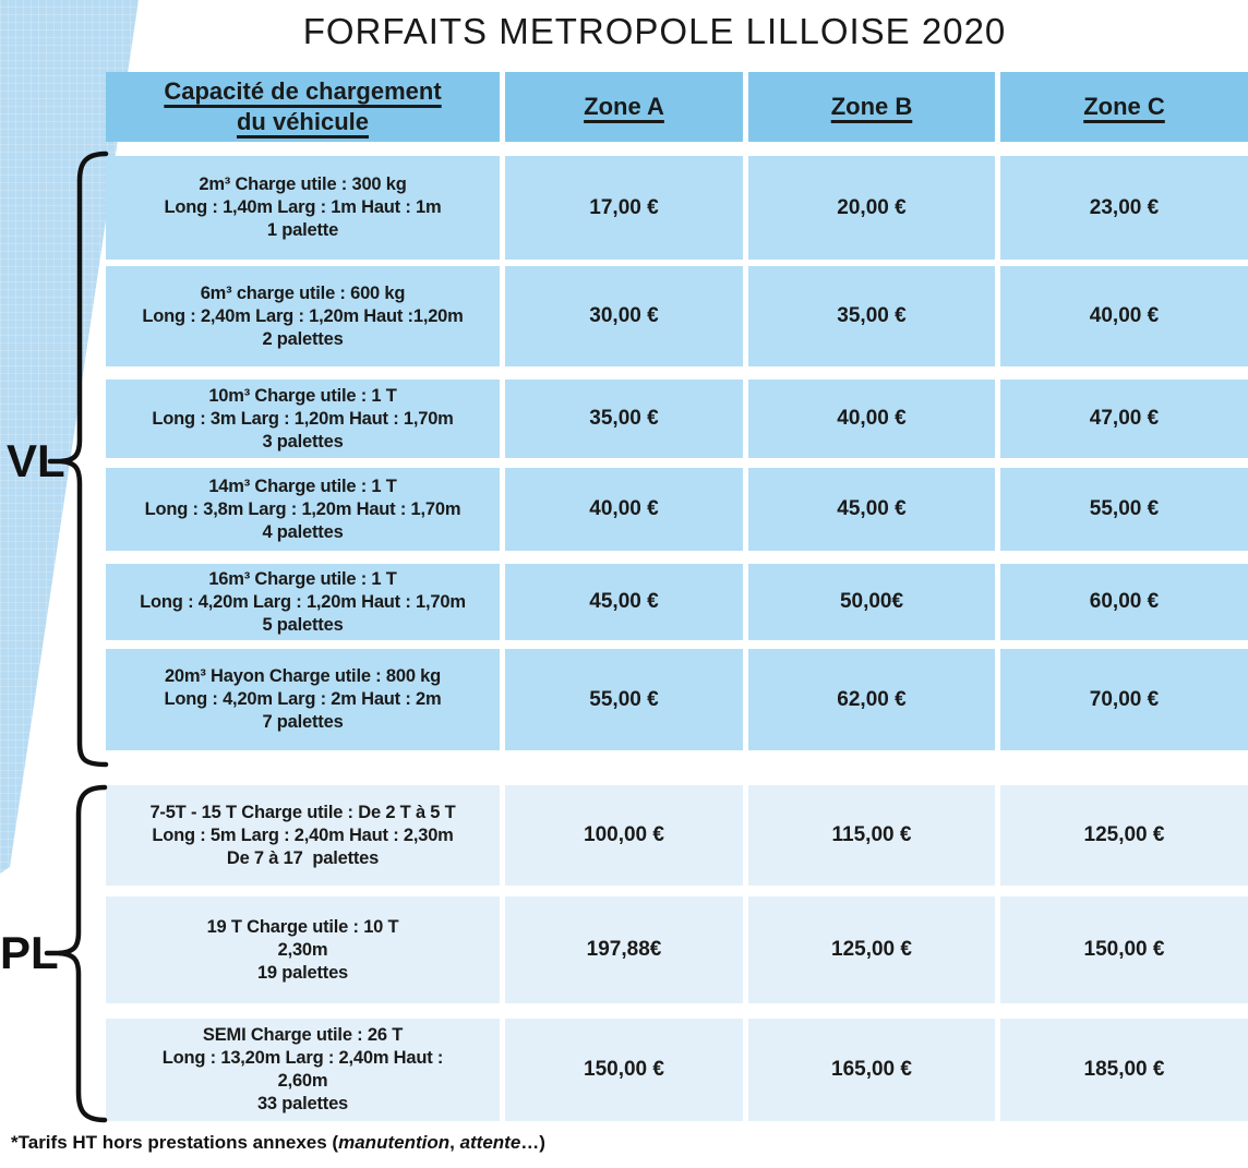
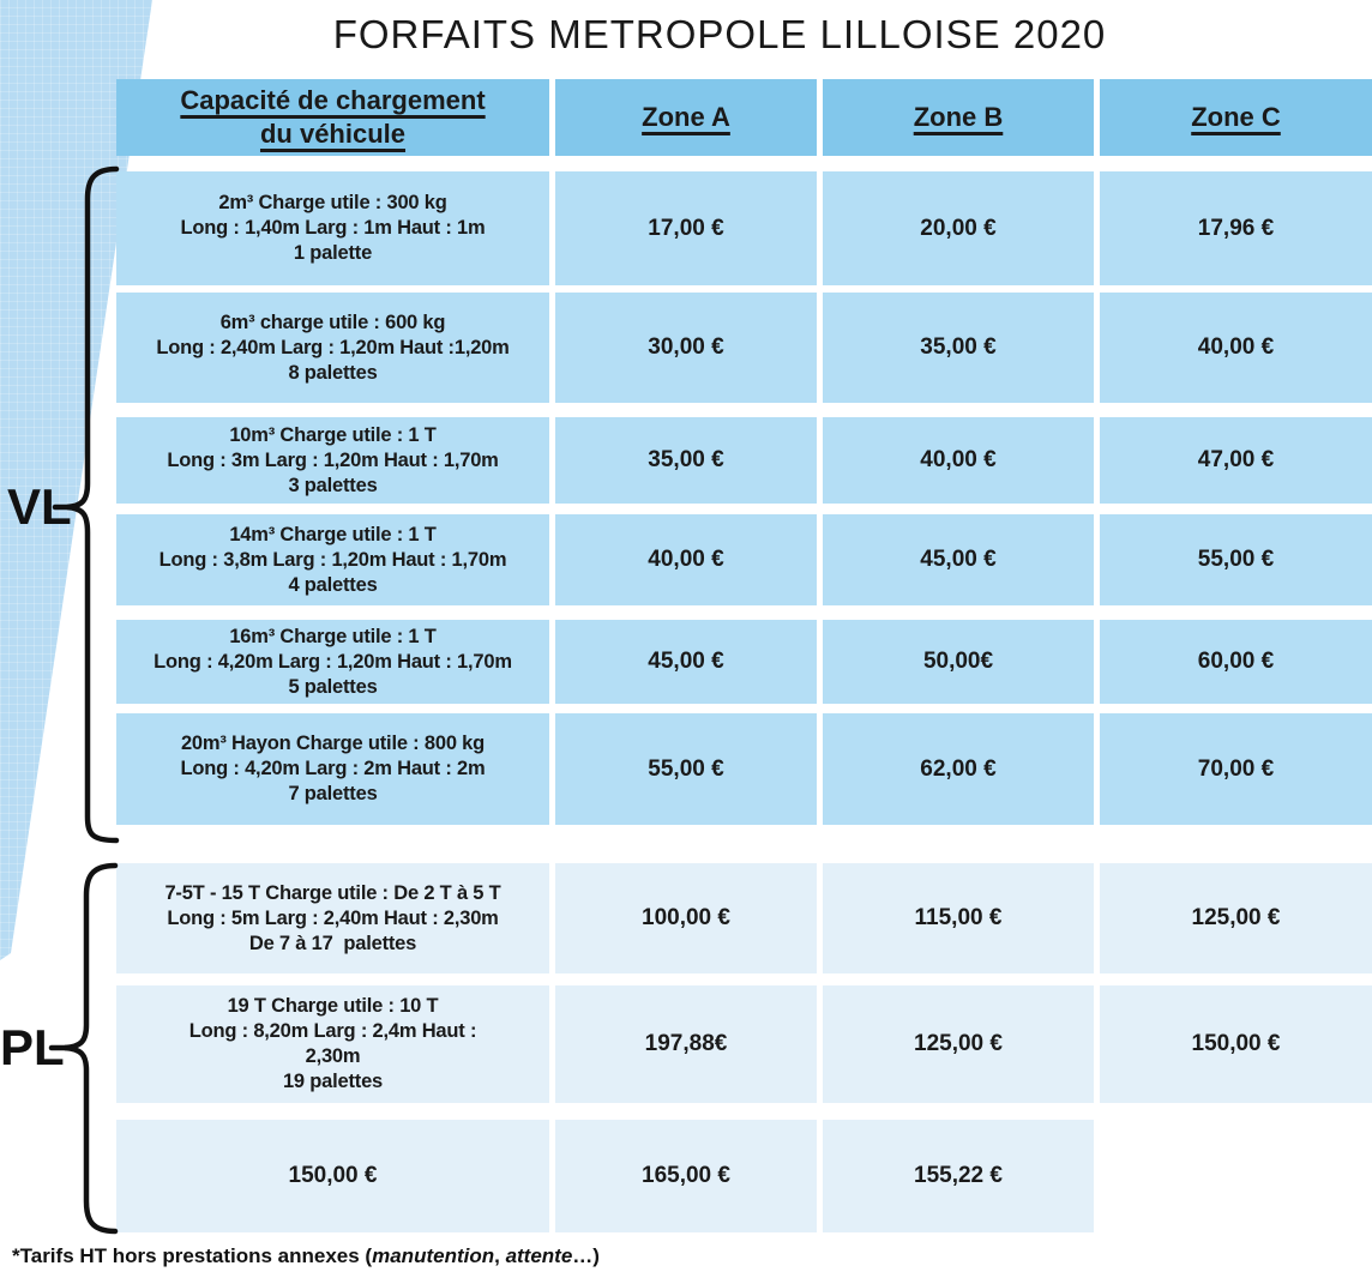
  FORFAITS METROPOLE LILLOISE 2020
  Capacité de chargement
  du véhicule
  Zone A
  Zone B
  Zone C
  2m³ Charge utile : 300 kg
  Long : 1,40m Larg : 1m Haut : 1m
  1 palette
  17,00 €
  20,00 €
- 23,00 €
+ 17,96 €
  6m³ charge utile : 600 kg
  Long : 2,40m Larg : 1,20m Haut :1,20m
- 2 palettes
+ 8 palettes
  30,00 €
  35,00 €
  40,00 €
  10m³ Charge utile : 1 T
  Long : 3m Larg : 1,20m Haut : 1,70m
  3 palettes
  35,00 €
  40,00 €
  47,00 €
  14m³ Charge utile : 1 T
  Long : 3,8m Larg : 1,20m Haut : 1,70m
  4 palettes
  40,00 €
  45,00 €
  55,00 €
  16m³ Charge utile : 1 T
  Long : 4,20m Larg : 1,20m Haut : 1,70m
  5 palettes
  45,00 €
  50,00€
  60,00 €
  20m³ Hayon Charge utile : 800 kg
  Long : 4,20m Larg : 2m Haut : 2m
  7 palettes
  55,00 €
  62,00 €
  70,00 €
  7-5T - 15 T Charge utile : De 2 T à 5 T
  Long : 5m Larg : 2,40m Haut : 2,30m
  De 7 à 17 palettes
  100,00 €
  115,00 €
  125,00 €
  19 T Charge utile : 10 T
+ Long : 8,20m Larg : 2,4m Haut :
  2,30m
  19 palettes
  197,88€
  125,00 €
  150,00 €
- SEMI Charge utile : 26 T
- Long : 13,20m Larg : 2,40m Haut :
- 2,60m
- 33 palettes
  150,00 €
  165,00 €
- 185,00 €
+ 155,22 €
  VL
  PL
  *Tarifs HT hors prestations annexes (manutention, attente…)
